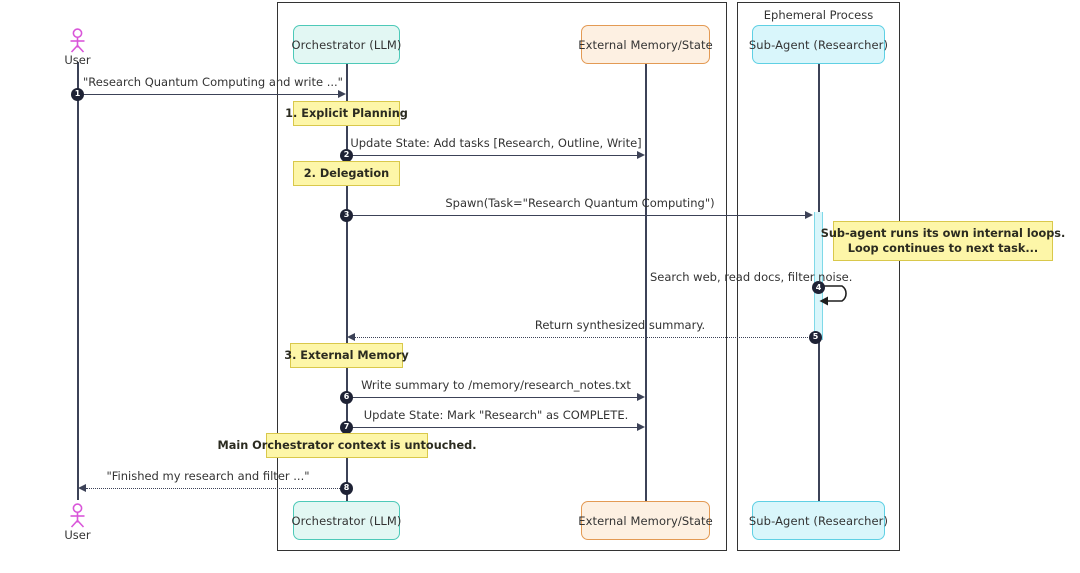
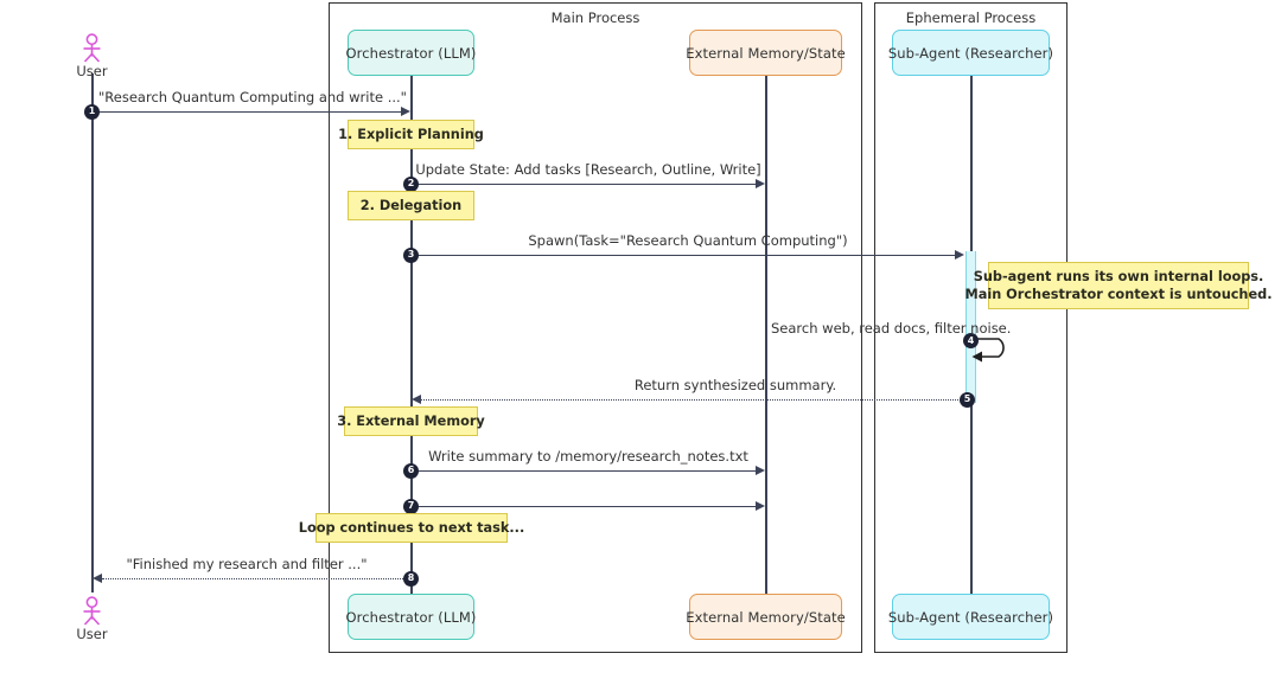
+ Main Process
  Ephemeral Process
  Orchestrator (LLM)
  External Memory/State
  Sub-Agent (Researcher)
  Orchestrator (LLM)
  External Memory/State
  Sub-Agent (Researcher)
  User
  User
  "Research Quantum Computing and write ..."
  1
  1. Explicit Planning
  Update State: Add tasks [Research, Outline, Write]
  2
  2. Delegation
  Spawn(Task="Research Quantum Computing")
  3
  Sub-agent runs its own internal loops.
- Loop continues to next task...
+ Main Orchestrator context is untouched.
  Search web, read docs, filter noise.
  4
  Return synthesized summary.
  5
  3. External Memory
  Write summary to /memory/research_notes.txt
  6
- Update State: Mark "Research" as COMPLETE.
  7
- Main Orchestrator context is untouched.
+ Loop continues to next task...
  "Finished my research and filter ..."
  8
